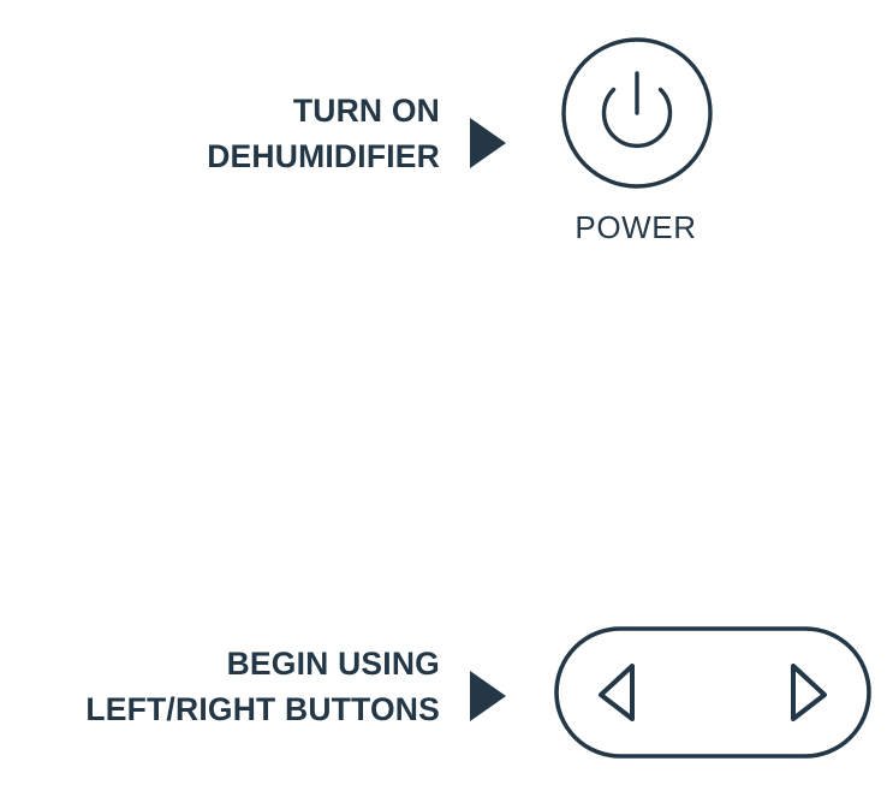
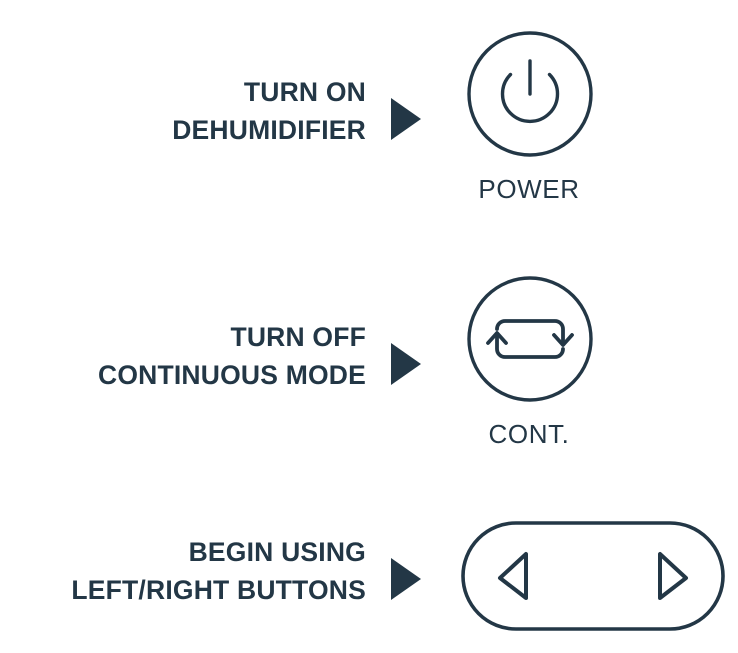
  TURN ON
  DEHUMIDIFIER
  POWER
+ TURN OFF
+ CONTINUOUS MODE
+ CONT.
  BEGIN USING
  LEFT/RIGHT BUTTONS
